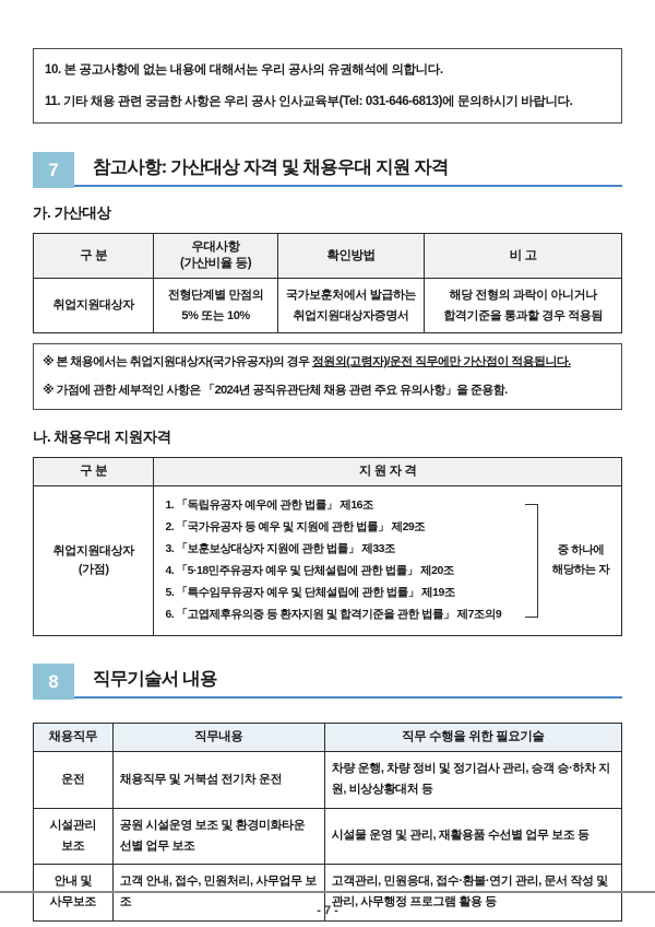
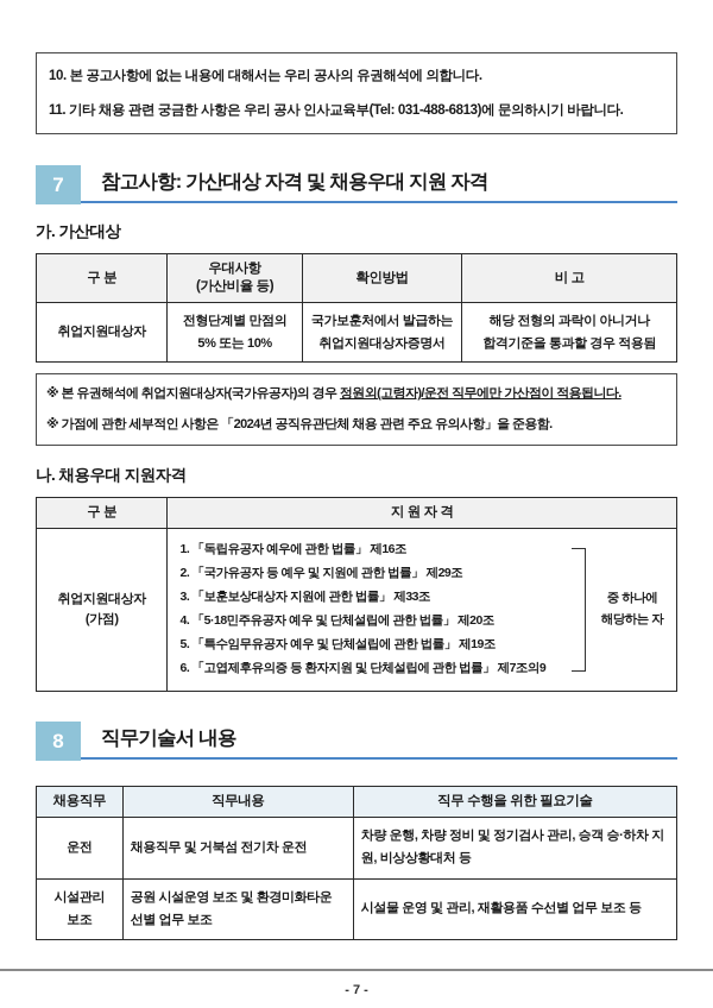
  10. 본 공고사항에 없는 내용에 대해서는 우리 공사의 유권해석에 의합니다.
- 11. 기타 채용 관련 궁금한 사항은 우리 공사 인사교육부(Tel: 031-646-6813)에 문의하시기 바랍니다.
+ 11. 기타 채용 관련 궁금한 사항은 우리 공사 인사교육부(Tel: 031-488-6813)에 문의하시기 바랍니다.
  7
  참고사항: 가산대상 자격 및 채용우대 지원 자격
  가. 가산대상
  구 분	우대사항 (가산비율 등)	확인방법	비 고
  취업지원대상자	전형단계별 만점의 5% 또는 10%	국가보훈처에서 발급하는 취업지원대상자증명서	해당 전형의 과락이 아니거나 합격기준을 통과할 경우 적용됨
- ※ 본 채용에서는 취업지원대상자(국가유공자)의 경우 정원외(고령자)/운전 직무에만 가산점이 적용됩니다.
+ ※ 본 유권해석에 취업지원대상자(국가유공자)의 경우 정원외(고령자)/운전 직무에만 가산점이 적용됩니다.
  ※ 가점에 관한 세부적인 사항은 「2024년 공직유관단체 채용 관련 주요 유의사항」을 준용함.
  나. 채용우대 지원자격
  구 분	지 원 자 격
- 취업지원대상자 (가점)	1. 「독립유공자 예우에 관한 법률」 제16조 2. 「국가유공자 등 예우 및 지원에 관한 법률」 제29조 3. 「보훈보상대상자 지원에 관한 법률」 제33조 4. 「5·18민주유공자 예우 및 단체설립에 관한 법률」 제20조 5. 「특수임무유공자 예우 및 단체설립에 관한 법률」 제19조 6. 「고엽제후유의증 등 환자지원 및 합격기준을 관한 법률」 제7조의9 중 하나에 해당하는 자
+ 취업지원대상자 (가점)	1. 「독립유공자 예우에 관한 법률」 제16조 2. 「국가유공자 등 예우 및 지원에 관한 법률」 제29조 3. 「보훈보상대상자 지원에 관한 법률」 제33조 4. 「5·18민주유공자 예우 및 단체설립에 관한 법률」 제20조 5. 「특수임무유공자 예우 및 단체설립에 관한 법률」 제19조 6. 「고엽제후유의증 등 환자지원 및 단체설립에 관한 법률」 제7조의9 중 하나에 해당하는 자
  8
  직무기술서 내용
  채용직무	직무내용	직무 수행을 위한 필요기술
  운전	채용직무 및 거북섬 전기차 운전	차량 운행, 차량 정비 및 정기검사 관리, 승객 승·하차 지원, 비상상황대처 등
  시설관리 보조	공원 시설운영 보조 및 환경미화타운 선별 업무 보조	시설물 운영 및 관리, 재활용품 수선별 업무 보조 등
- 안내 및 사무보조	고객 안내, 접수, 민원처리, 사무업무 보조	고객관리, 민원응대, 접수·환불·연기 관리, 문서 작성 및 관리, 사무행정 프로그램 활용 등
  - 7 -
